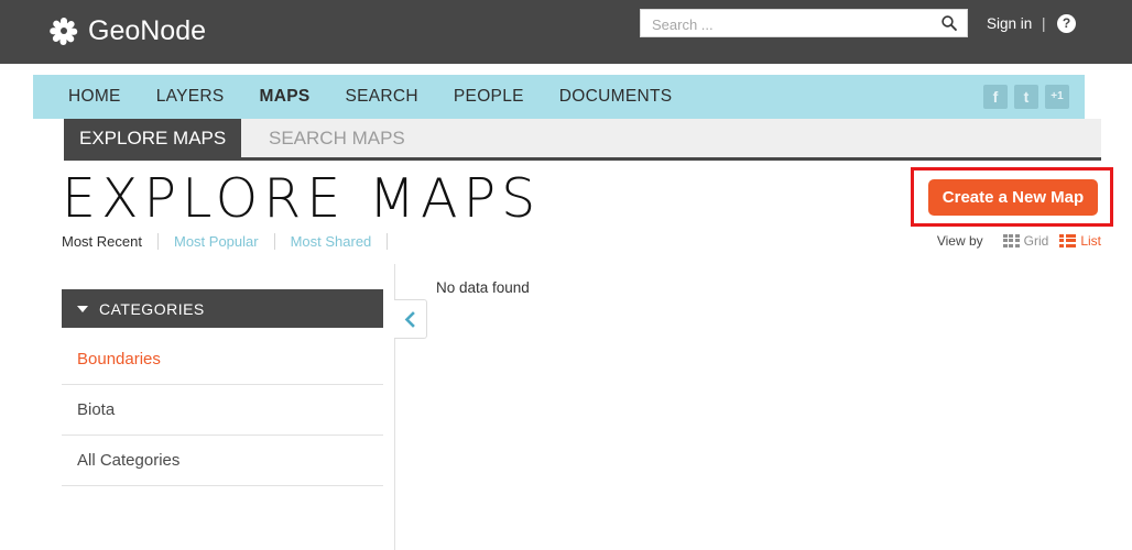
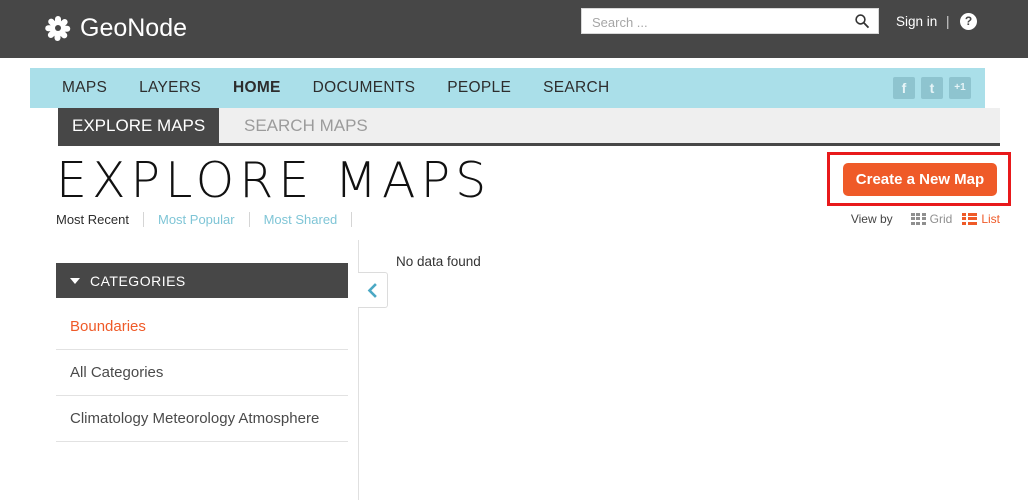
  GeoNode
  Search ...
  Sign in
  |
  ?
- HOME
+ MAPS
  LAYERS
- MAPS
+ HOME
- SEARCH
+ DOCUMENTS
  PEOPLE
- DOCUMENTS
+ SEARCH
  f
  t
  +1
  EXPLORE MAPS
  SEARCH MAPS
  EXPLORE MAPS
  Most Recent
  Most Popular
  Most Shared
  Create a New Map
  View by
  Grid
  List
  CATEGORIES
  Boundaries
- Biota
  All Categories
+ Climatology Meteorology Atmosphere
  No data found
